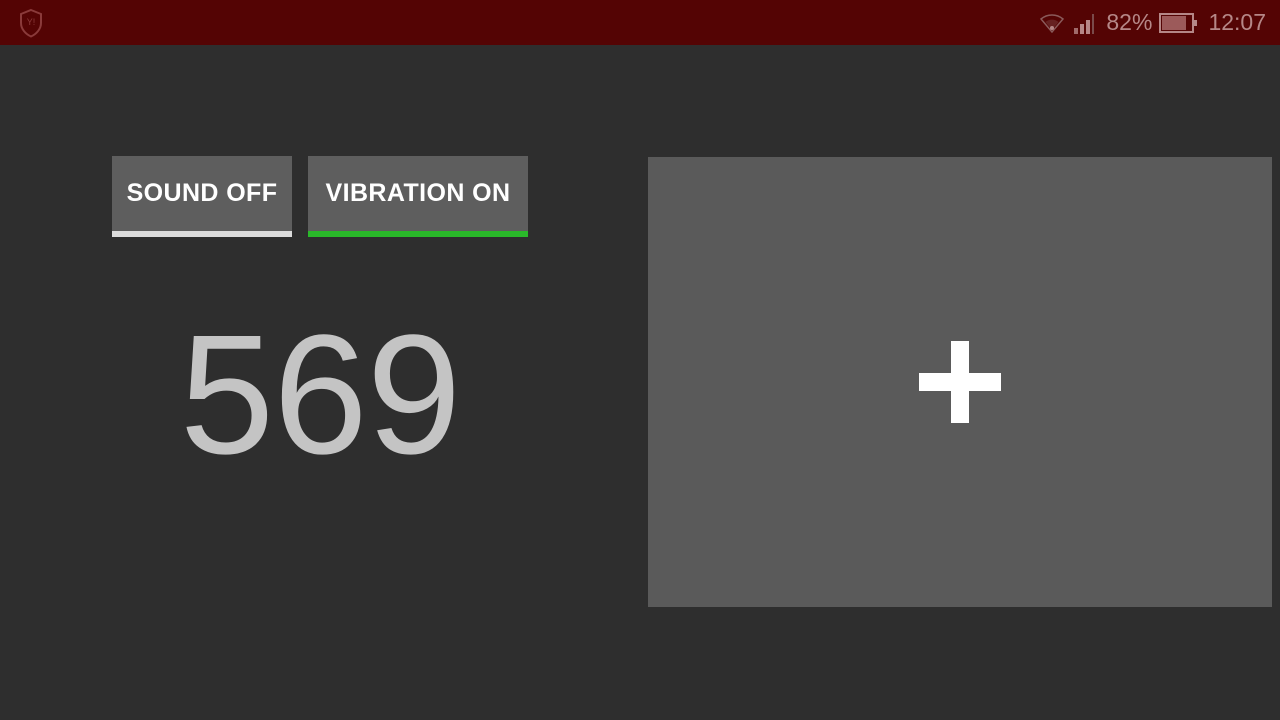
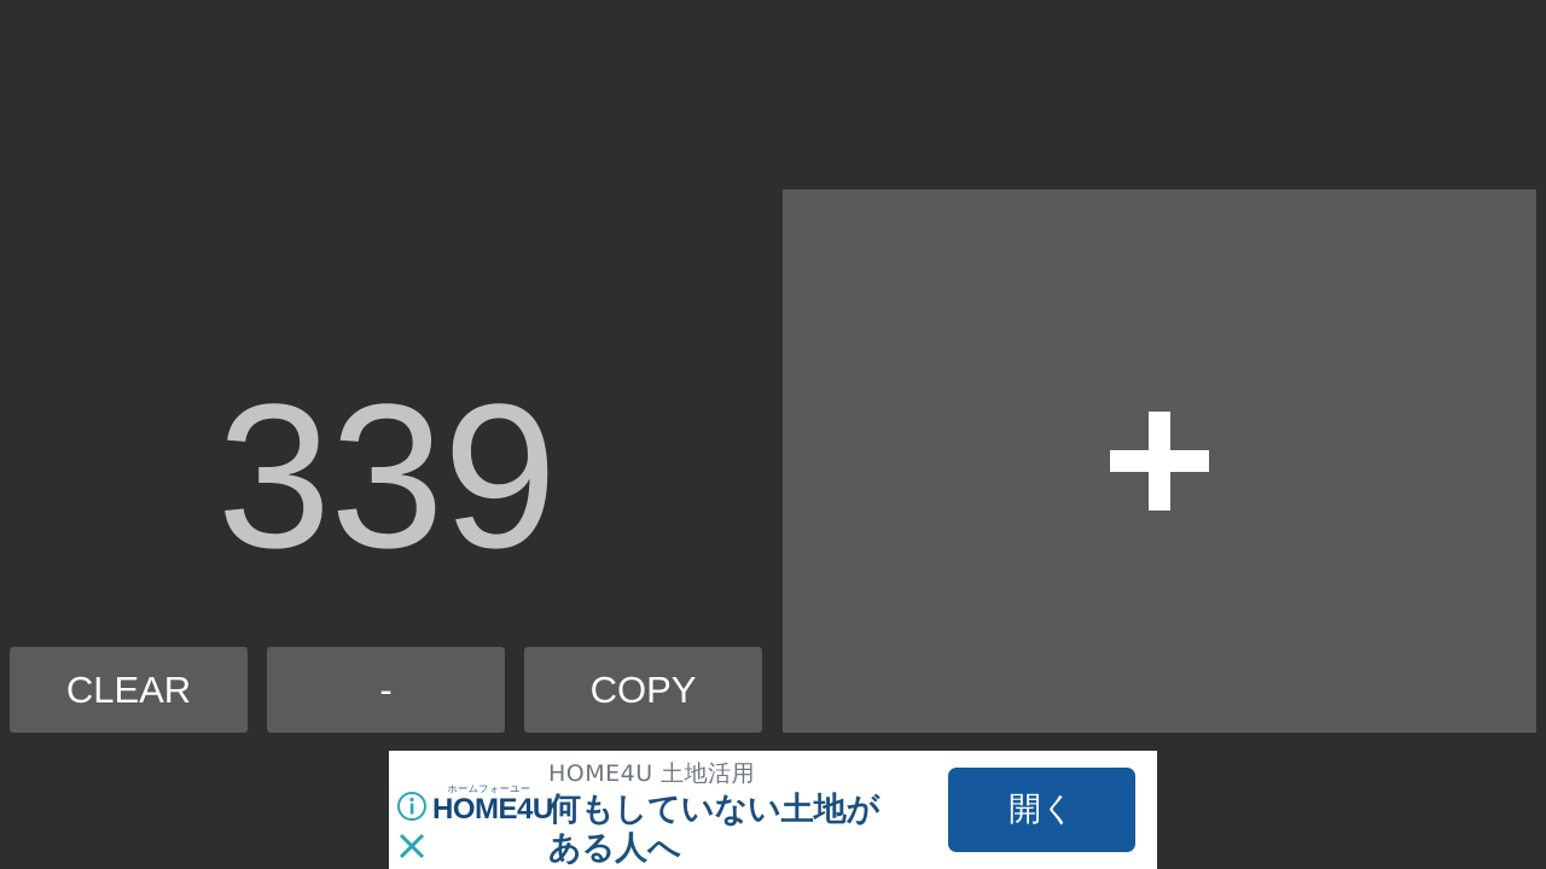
- Y!
- 82%
- 12:07
- SOUND OFF
- VIBRATION ON
- 569
+ 339
+ CLEAR
+ -
+ COPY
+ ホームフォーユー
+ HOME4U
+ HOME4U 土地活用
+ 何もしていない土地が
+ ある人へ
+ 開く
